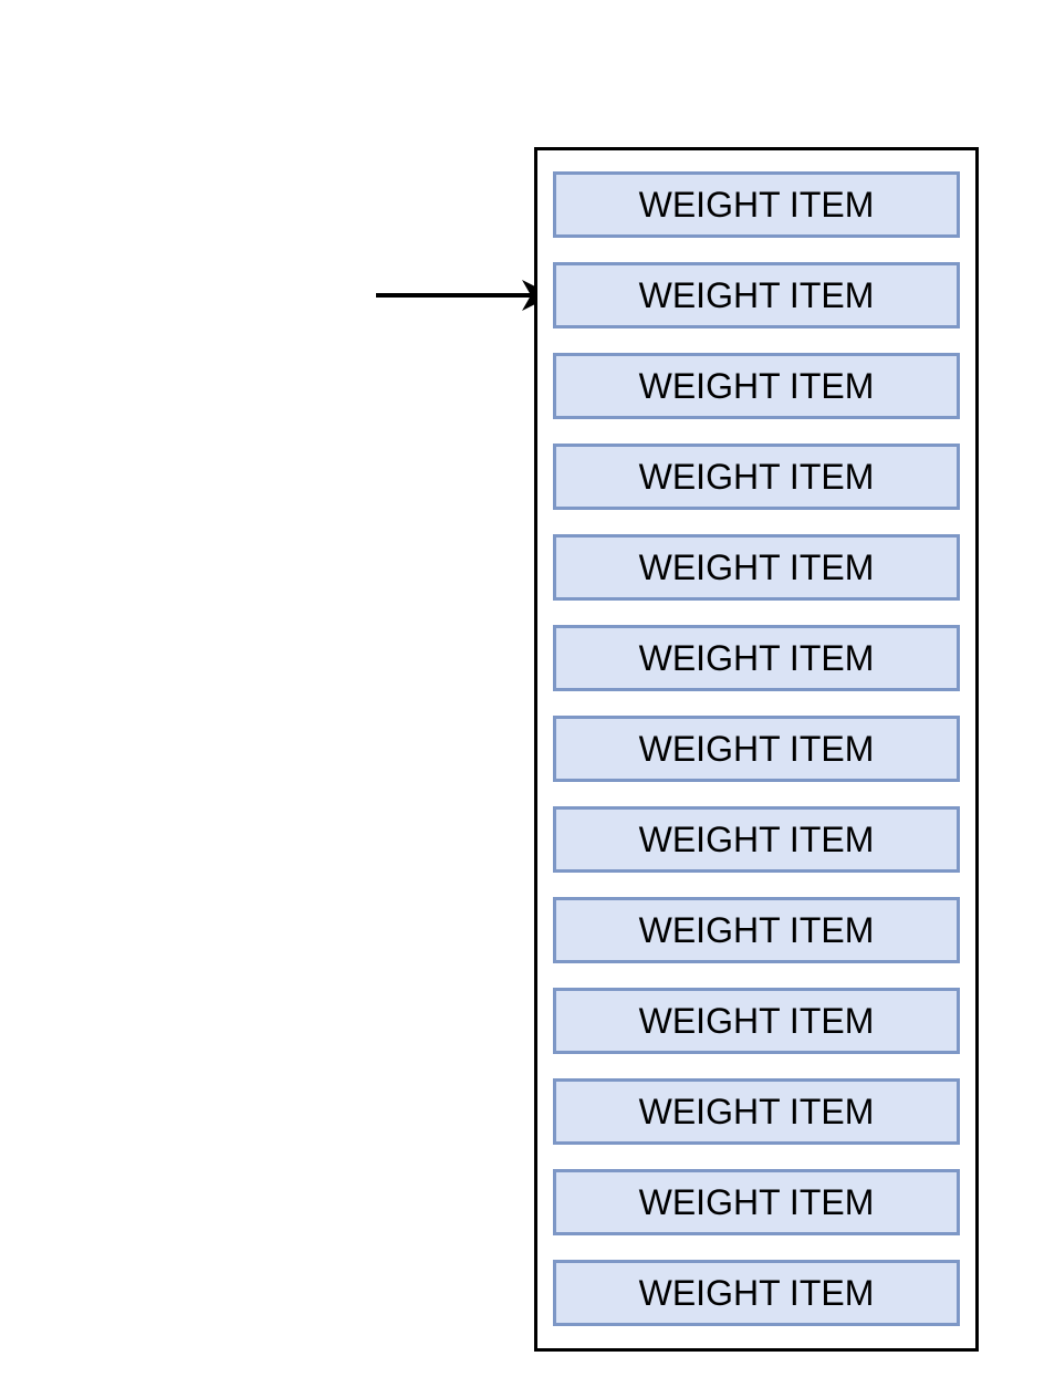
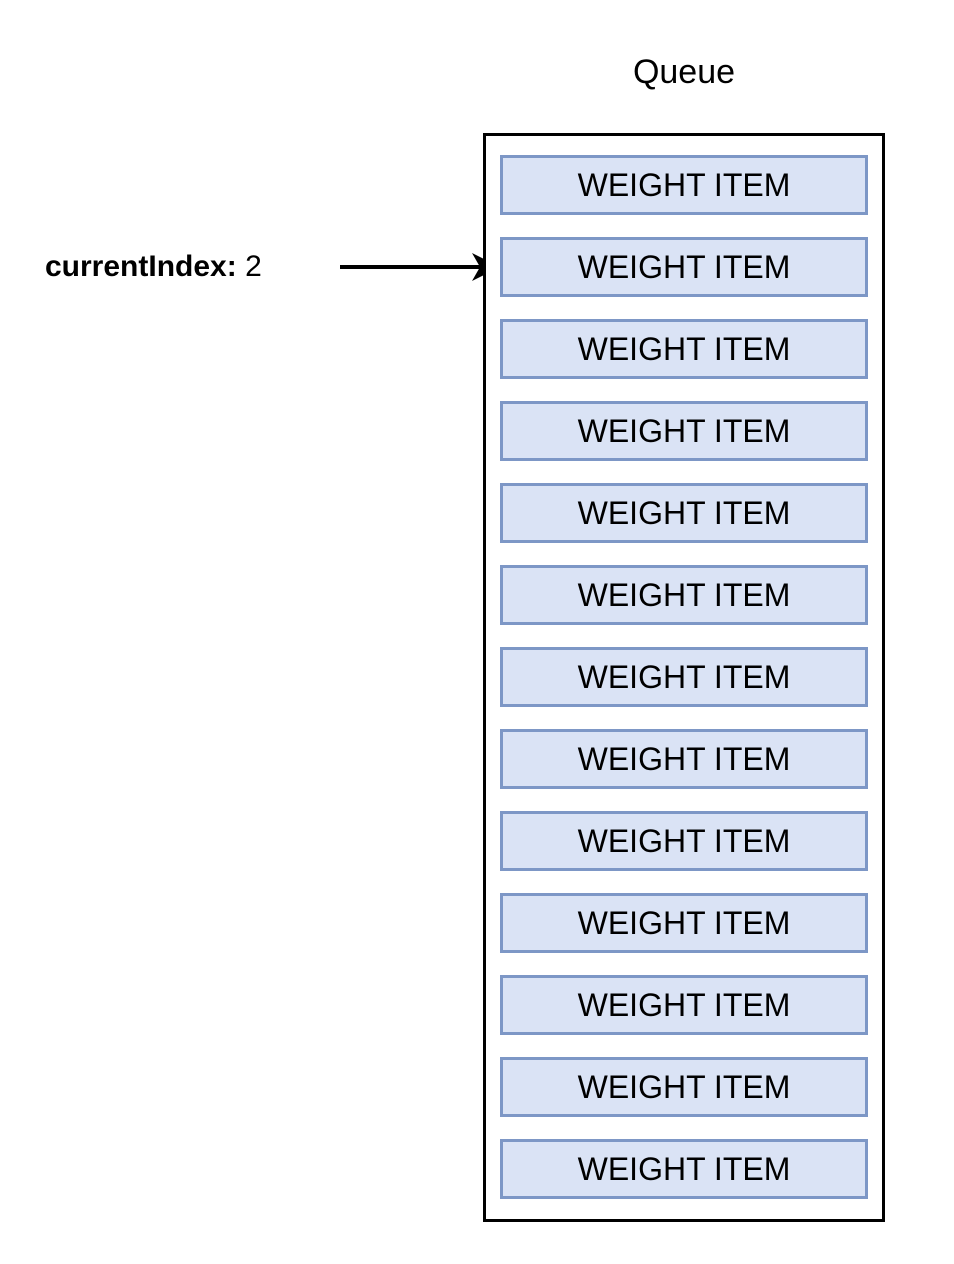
+ Queue
+ currentIndex: 2
  WEIGHT ITEM
  WEIGHT ITEM
  WEIGHT ITEM
  WEIGHT ITEM
  WEIGHT ITEM
  WEIGHT ITEM
  WEIGHT ITEM
  WEIGHT ITEM
  WEIGHT ITEM
  WEIGHT ITEM
  WEIGHT ITEM
  WEIGHT ITEM
  WEIGHT ITEM
